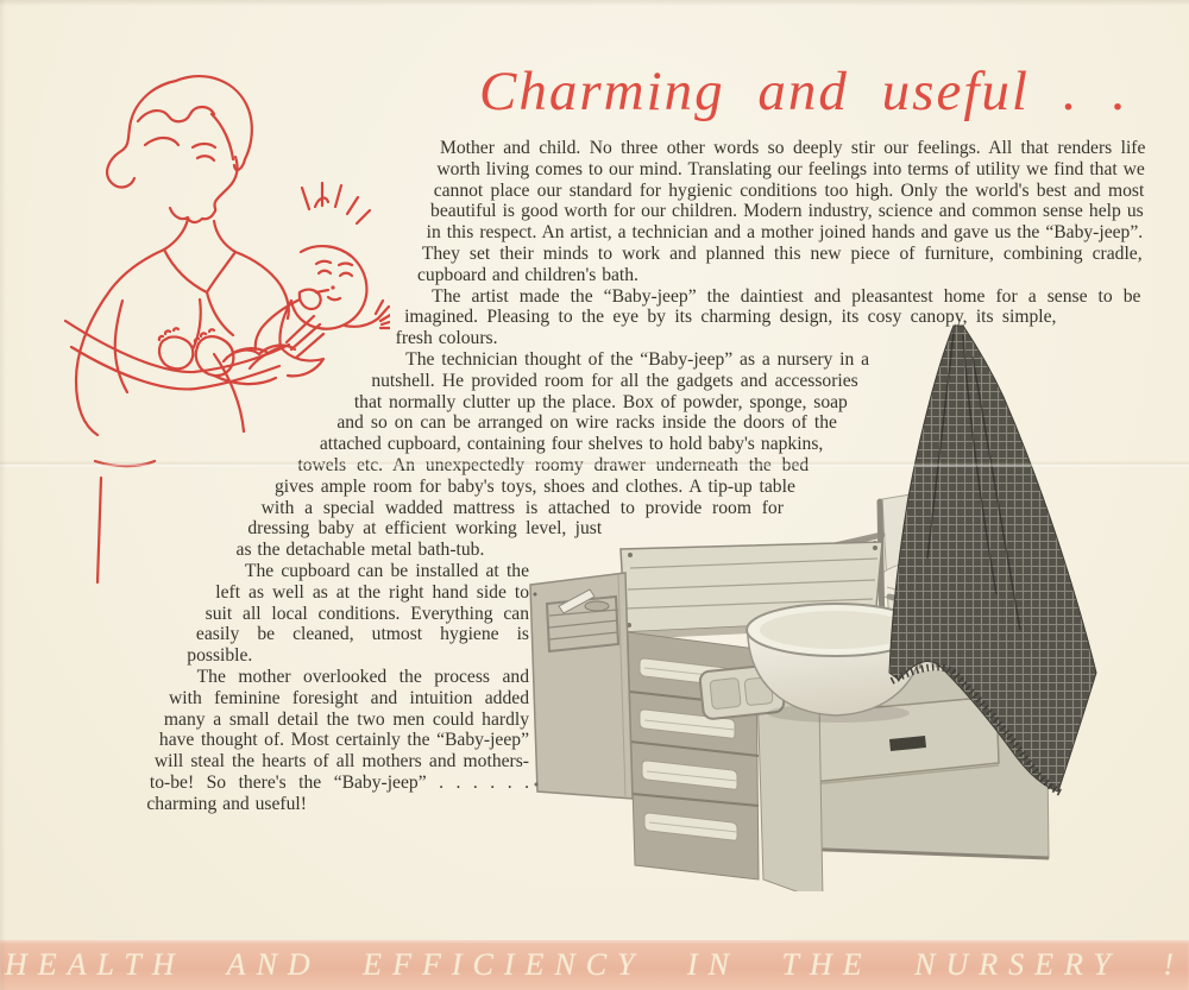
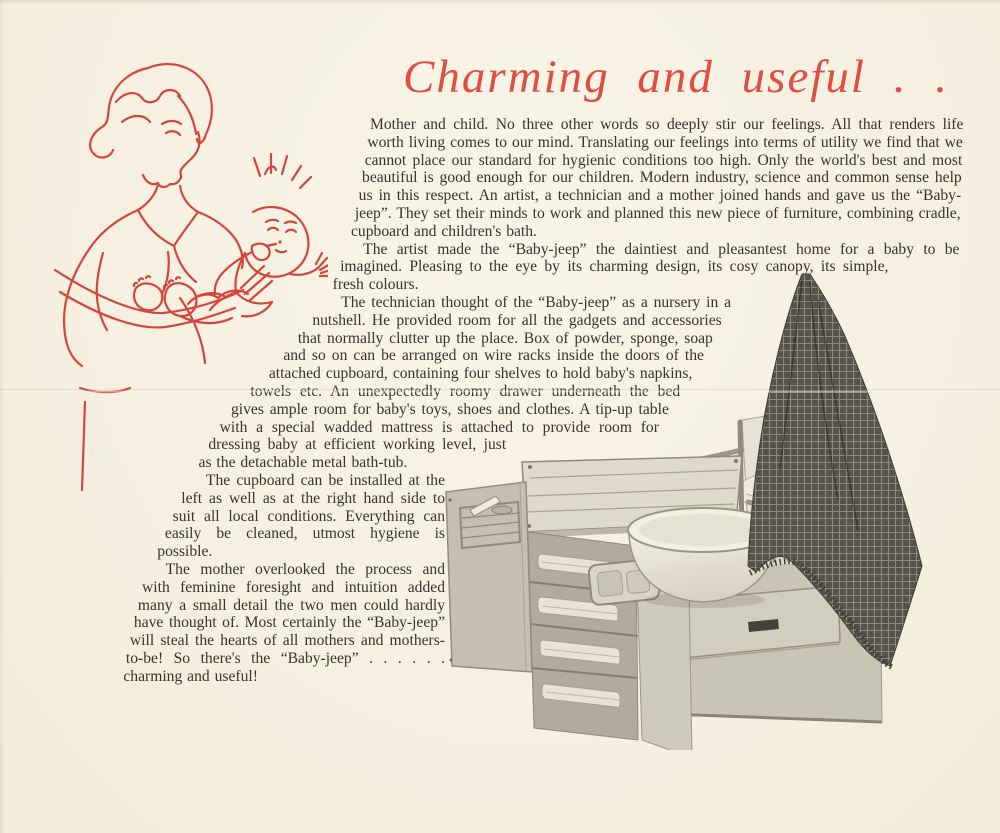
  Charming and useful . .
- Mother and child. No three other words so deeply stir our feelings. All that renders life worth living comes to our mind. Translating our feelings into terms of utility we find that we cannot place our standard for hygienic conditions too high. Only the world's best and most beautiful is good worth for our children. Modern industry, science and common sense help us in this respect. An artist, a technician and a mother joined hands and gave us the “Baby-jeep”. They set their minds to work and planned this new piece of furniture, combining cradle, cupboard and children's bath.
+ Mother and child. No three other words so deeply stir our feelings. All that renders life worth living comes to our mind. Translating our feelings into terms of utility we find that we cannot place our standard for hygienic conditions too high. Only the world's best and most beautiful is good enough for our children. Modern industry, science and common sense help us in this respect. An artist, a technician and a mother joined hands and gave us the “Baby-jeep”. They set their minds to work and planned this new piece of furniture, combining cradle, cupboard and children's bath.
- The artist made the “Baby-jeep” the daintiest and pleasantest home for a sense to be imagined. Pleasing to the eye by its charming design, its cosy canopy, its simple, fresh colours.
+ The artist made the “Baby-jeep” the daintiest and pleasantest home for a baby to be imagined. Pleasing to the eye by its charming design, its cosy canopy, its simple, fresh colours.
  The technician thought of the “Baby-jeep” as a nursery in a nutshell. He provided room for all the gadgets and accessories that normally clutter up the place. Box of powder, sponge, soap and so on can be arranged on wire racks inside the doors of the attached cupboard, containing four shelves to hold baby's napkins, gives ample room for baby's toys, shoes and clothes. A tip-up table with a special wadded mattress is attached to provide room for dressing baby at efficient working level, just as the detachable metal bath-tub.
  The cupboard can be installed at the left as well as at the right hand side to suit all local conditions. Everything can easily be cleaned, utmost hygiene is possible.
  The mother overlooked the process and with feminine foresight and intuition added many a small detail the two men could hardly have thought of. Most certainly the “Baby-jeep” will steal the hearts of all mothers and mothers-to-be! So there's the “Baby-jeep” . . . . . . charming and useful!
- HEALTH AND EFFICIENCY IN THE NURSERY !
